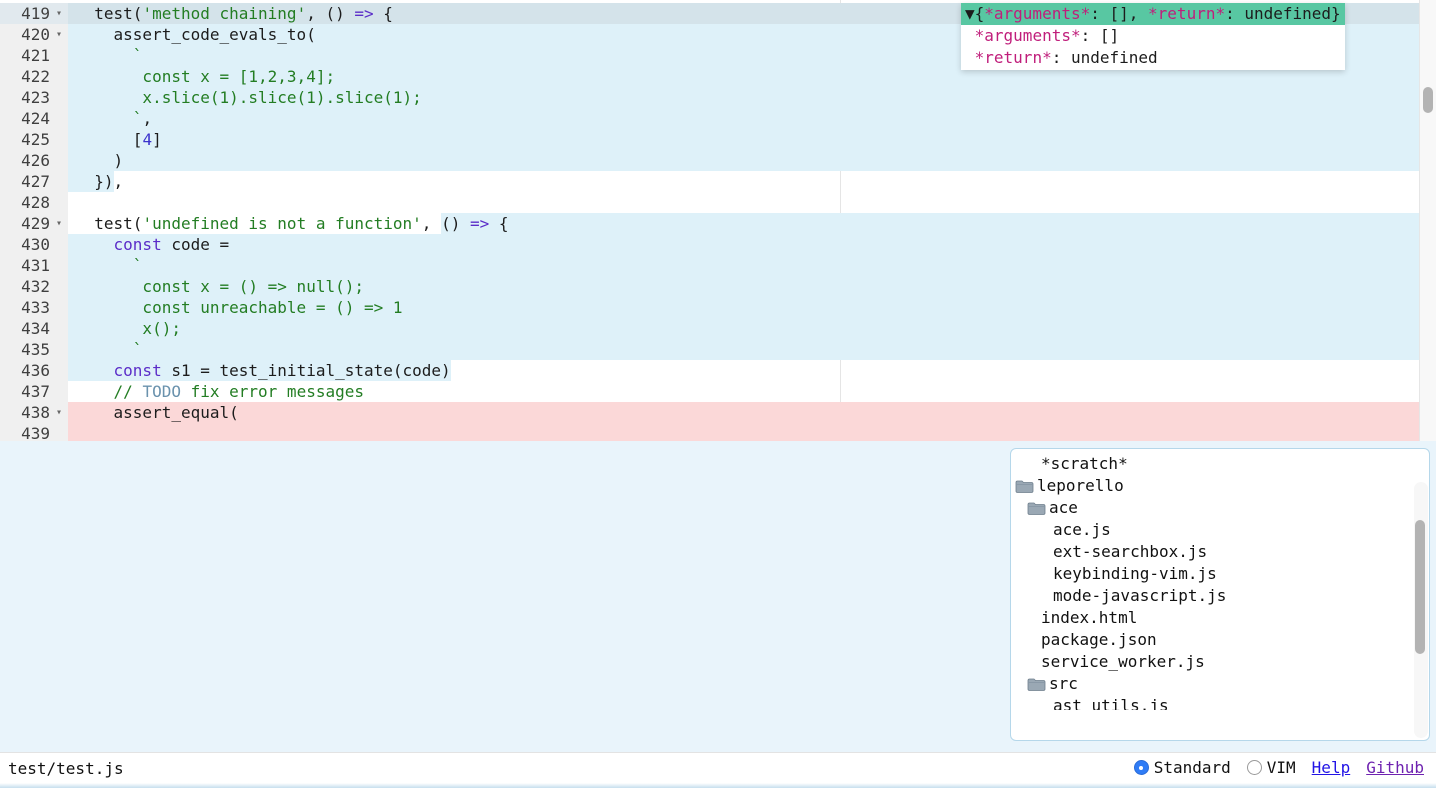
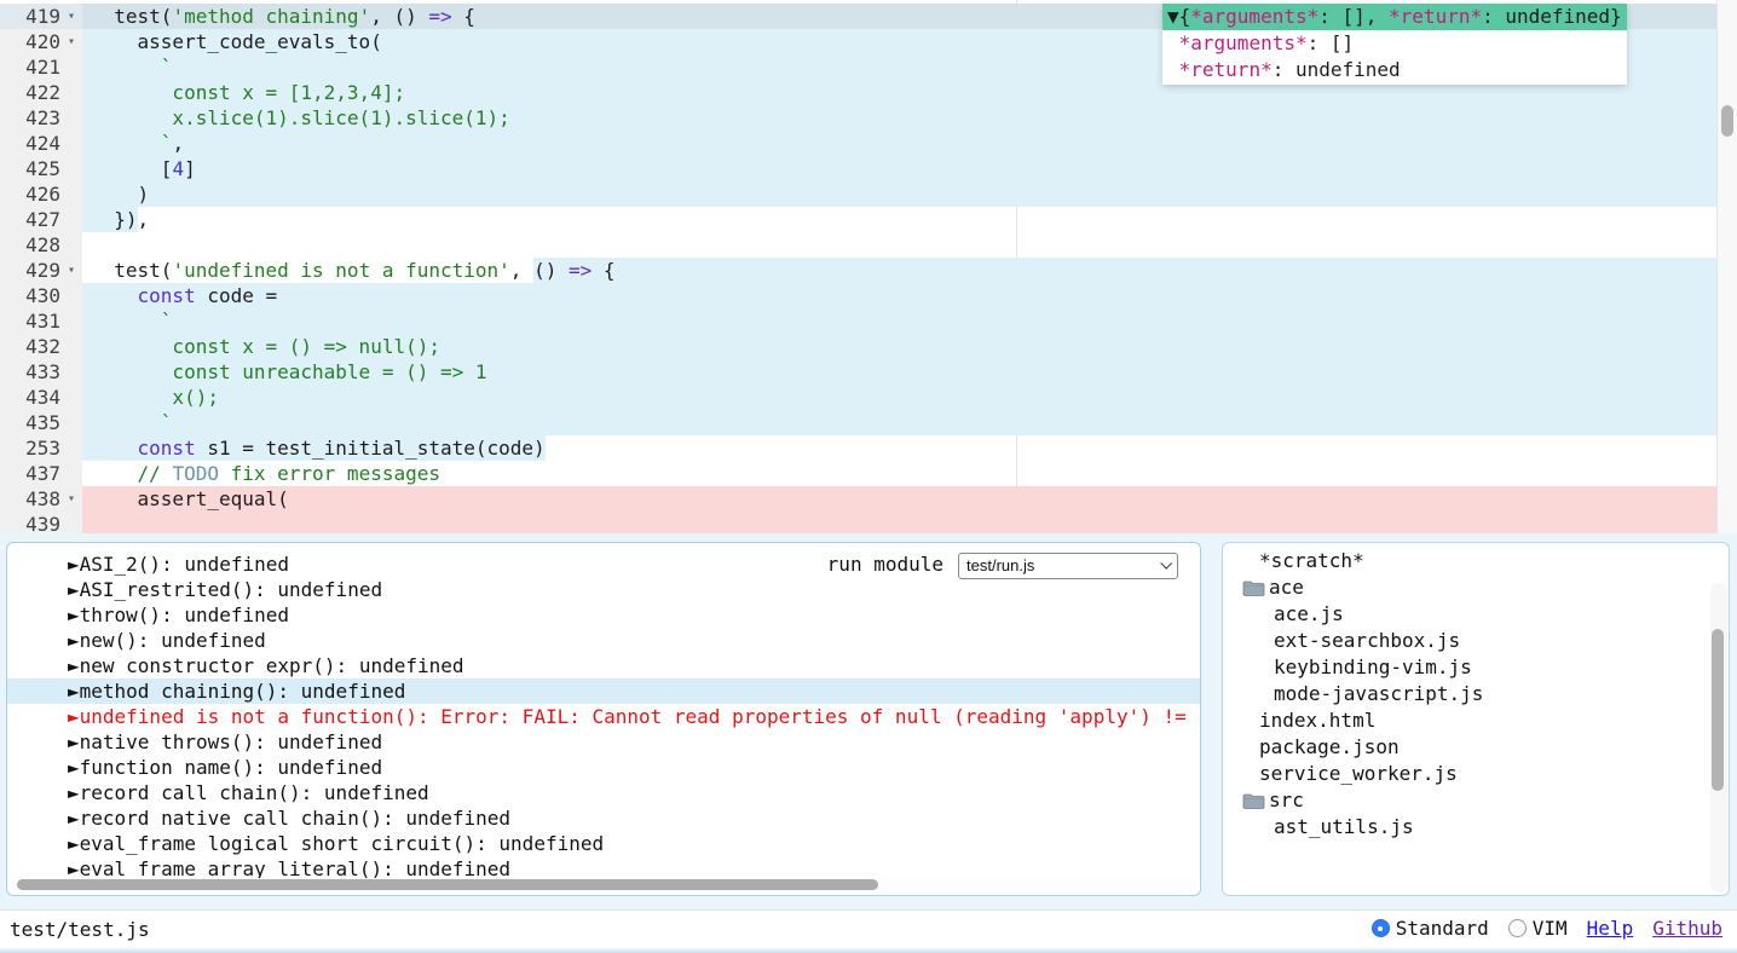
  419
  ▾
  test('method chaining', () => {
  420
  ▾
  assert_code_evals_to(
  421
  `
  422
  const x = [1,2,3,4];
  423
  x.slice(1).slice(1).slice(1);
  424
  `,
  425
  [4]
  426
  )
  427
  }),
  428
  429
  ▾
  test('undefined is not a function', () => {
  430
  const code =
  431
  `
  432
  const x = () => null();
  433
  const unreachable = () => 1
  434
  x();
  435
  `
- 436
+ 253
  const s1 = test_initial_state(code)
  437
  // TODO fix error messages
  438
  ▾
  assert_equal(
  439
  ▼{*arguments*: [], *return*: undefined}
  *arguments*: []
  *return*: undefined
+ ►ASI_2(): undefined
+ ►ASI_restrited(): undefined
+ ►throw(): undefined
+ ►new(): undefined
+ ►new constructor expr(): undefined
+ ►method chaining(): undefined
+ ►undefined is not a function(): Error: FAIL: Cannot read properties of null (reading 'apply') !=
+ ►native throws(): undefined
+ ►function name(): undefined
+ ►record call chain(): undefined
+ ►record native call chain(): undefined
+ ►eval_frame logical short circuit(): undefined
+ ►eval_frame array_literal(): undefined
+ run module
+ test/run.js
  *scratch*
- leporello
  ace
  ace.js
  ext-searchbox.js
  keybinding-vim.js
  mode-javascript.js
  index.html
  package.json
  service_worker.js
  src
  ast_utils.js
  test/test.js
  Standard
  VIM
  Help
  Github
